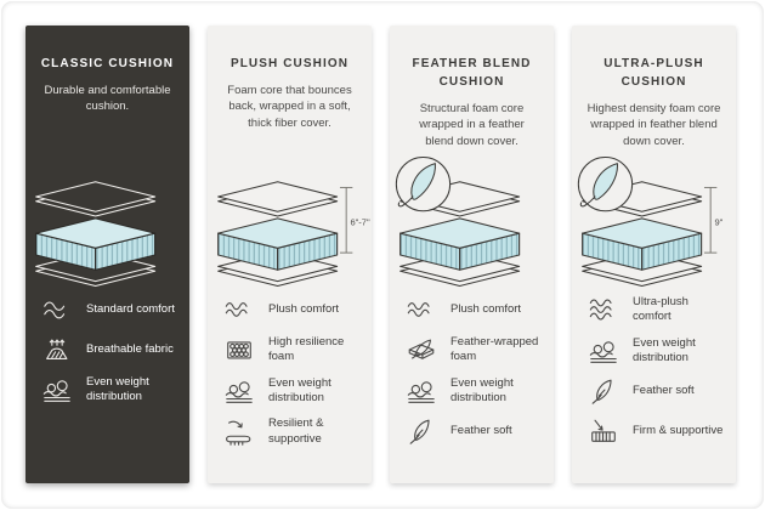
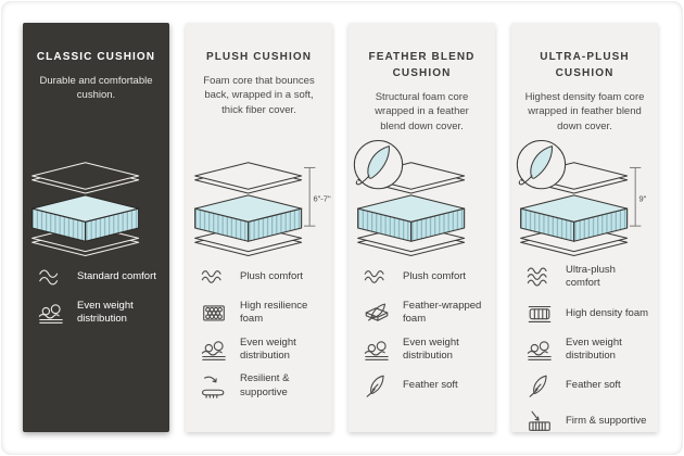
  CLASSIC CUSHION
  Durable and comfortable cushion.
  Standard comfort
- Breathable fabric
  Even weight distribution
  PLUSH CUSHION
  Foam core that bounces back, wrapped in a soft, thick fiber cover.
  6"-7"
  Plush comfort
  High resilience foam
  Even weight distribution
  Resilient & supportive
  FEATHER BLEND CUSHION
  Structural foam core wrapped in a feather blend down cover.
  Plush comfort
  Feather-wrapped foam
  Even weight distribution
  Feather soft
  ULTRA-PLUSH CUSHION
  Highest density foam core wrapped in feather blend down cover.
  9"
  Ultra-plush comfort
+ High density foam
  Even weight distribution
  Feather soft
  Firm & supportive
